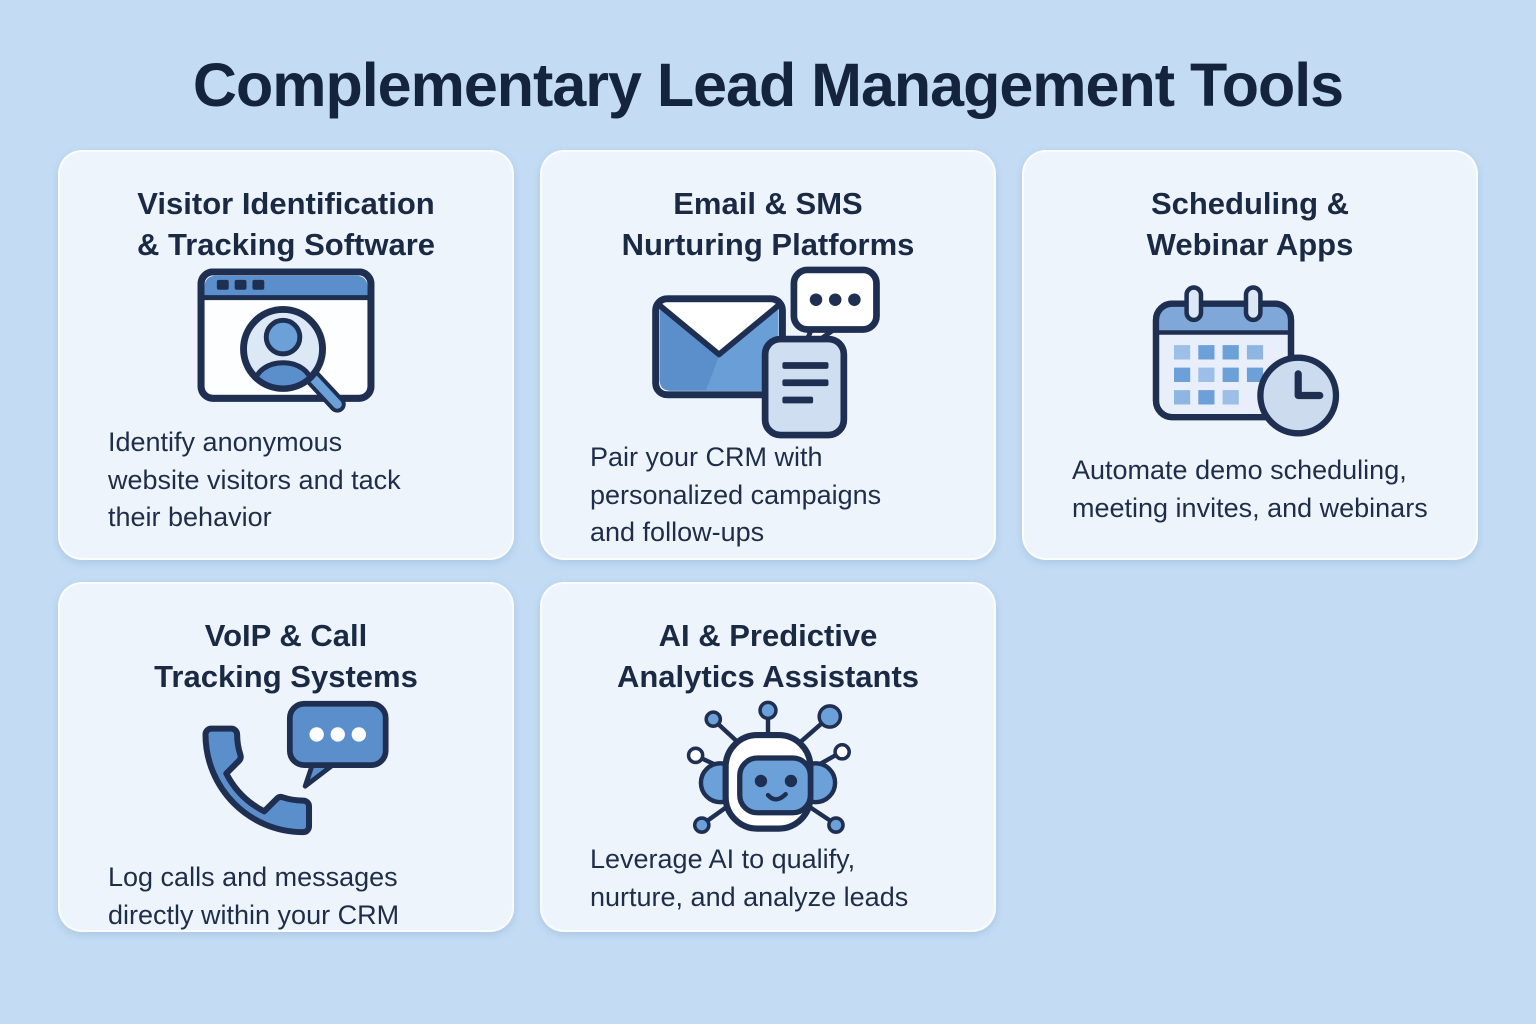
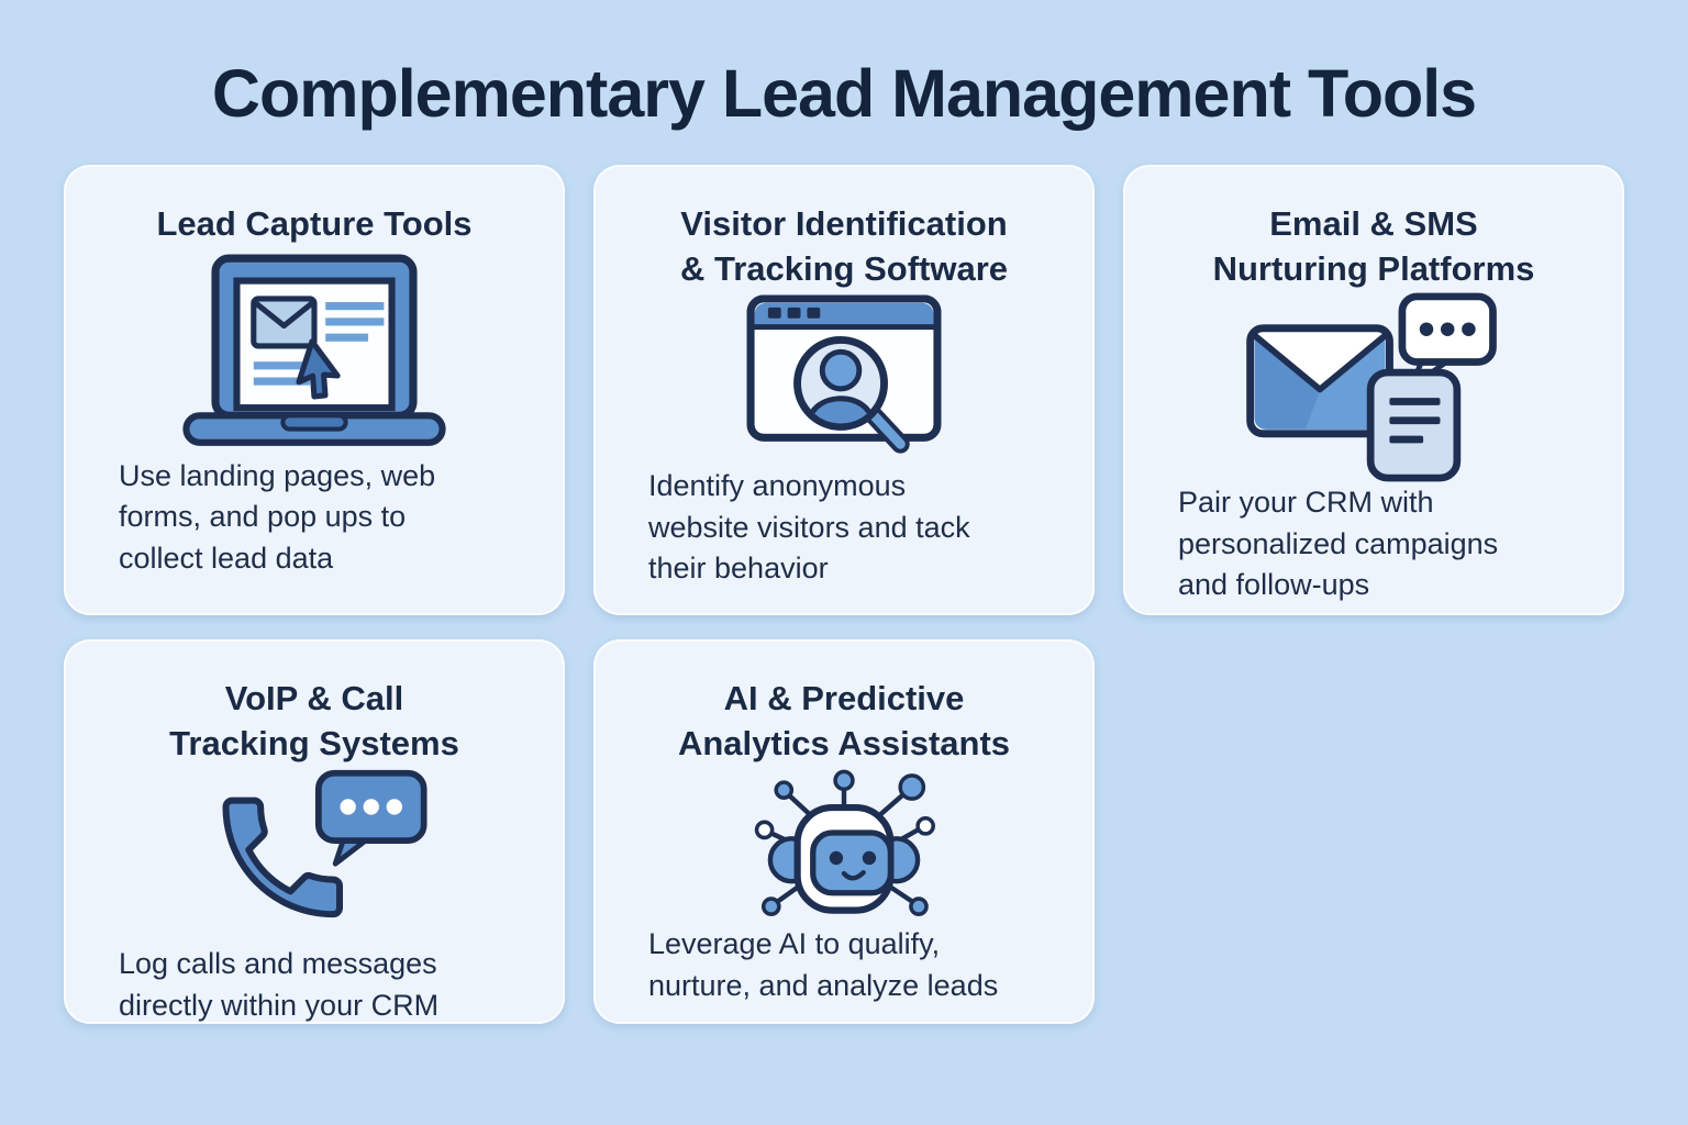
  Complementary Lead Management Tools
+ Lead Capture Tools
+ Use landing pages, web
+ forms, and pop ups to
+ collect lead data
  Visitor Identification
  & Tracking Software
  Identify anonymous
  website visitors and tack
  their behavior
  Email & SMS
  Nurturing Platforms
  Pair your CRM with
  personalized campaigns
  and follow-ups
- Scheduling &
- Webinar Apps
- Automate demo scheduling,
- meeting invites, and webinars
  VoIP & Call
  Tracking Systems
  Log calls and messages
  directly within your CRM
  AI & Predictive
  Analytics Assistants
  Leverage AI to qualify,
  nurture, and analyze leads
